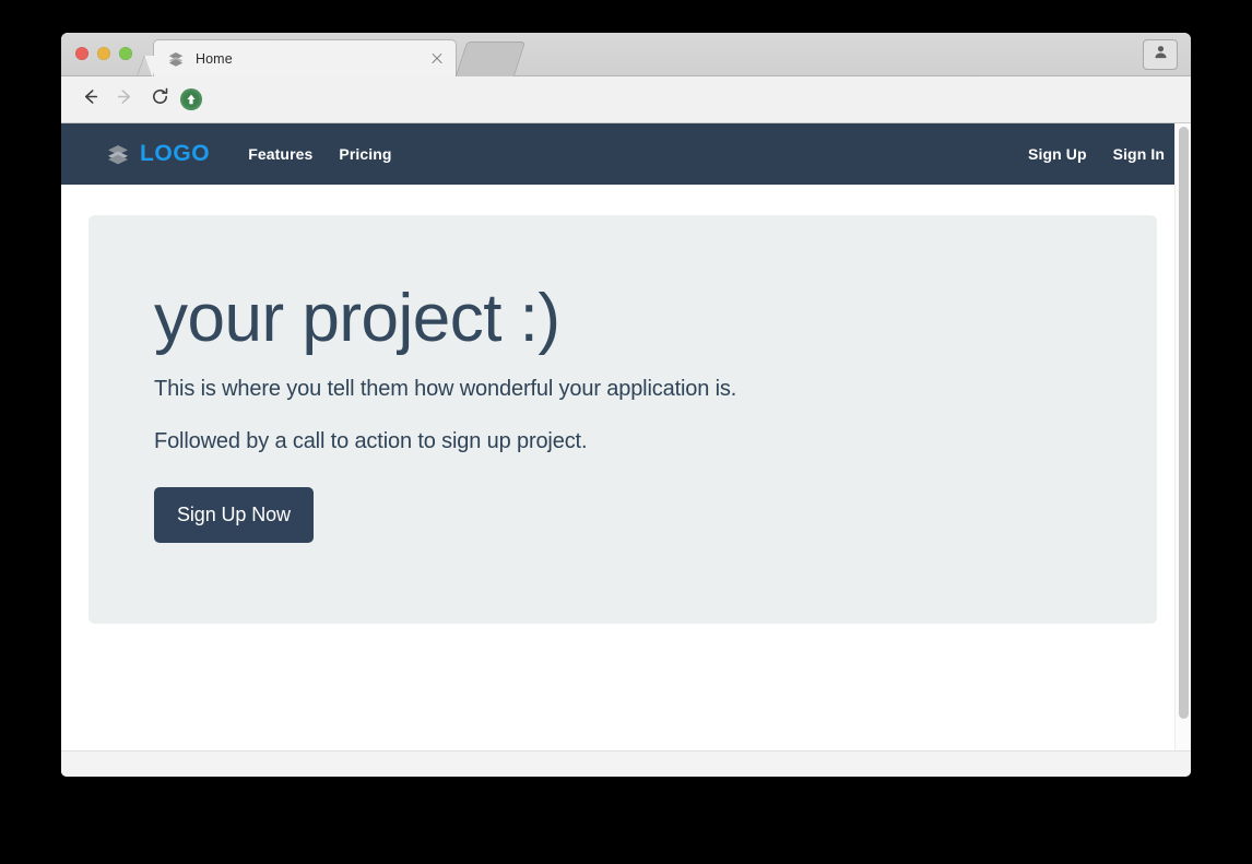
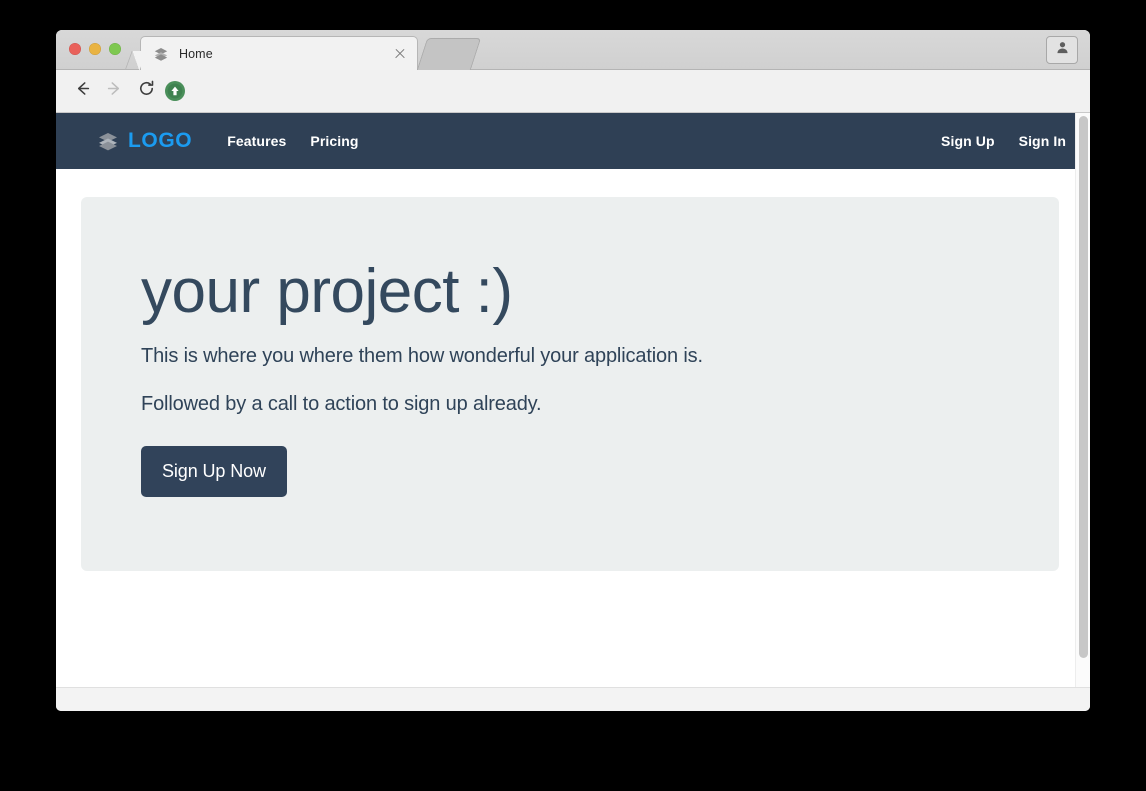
  Home
  LOGO
  Features
  Pricing
  Sign Up
  Sign In
  your project :)
- This is where you tell them how wonderful your application is.
+ This is where you where them how wonderful your application is.
- Followed by a call to action to sign up project.
+ Followed by a call to action to sign up already.
  Sign Up Now
